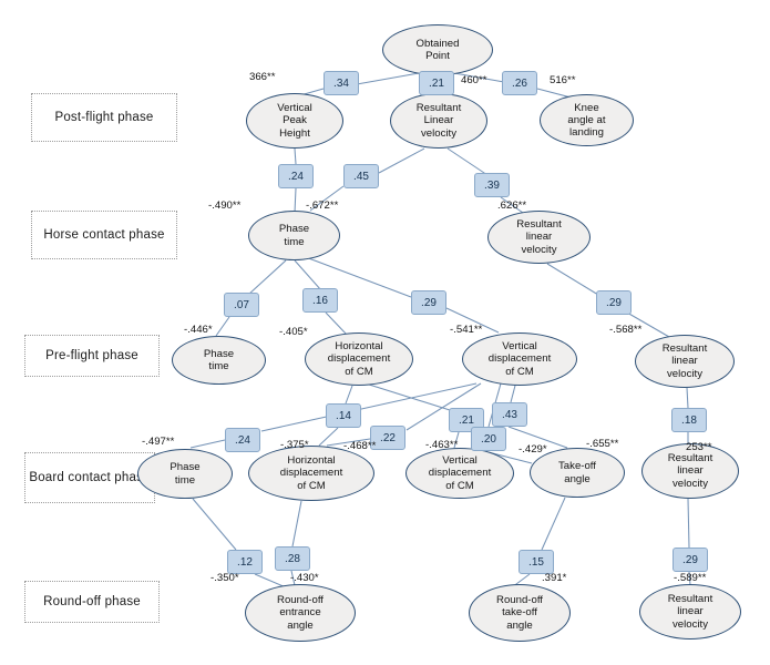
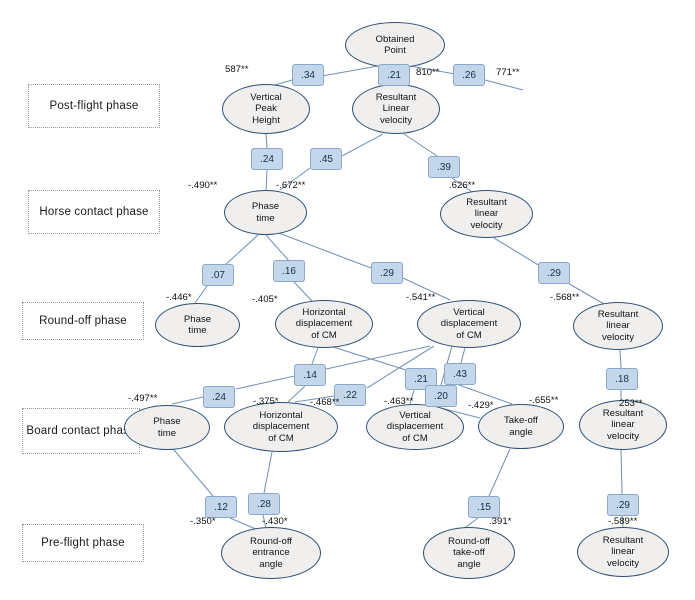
  Post-flight phase
  Horse contact phase
- Pre-flight phase
+ Round-off phase
  Board contact pha
- Round-off phase
+ Pre-flight phase
  Obtained
  Point
  Vertical
  Peak
  Height
  Resultant
  Linear
  velocity
- Knee
- angle at
- landing
  Phase
  time
  Resultant
  linear
  velocity
  Phase
  time
  Horizontal
  displacement
  of CM
  Vertical
  displacement
  of CM
  Resultant
  linear
  velocity
  Phase
  time
  Horizontal
  displacement
  of CM
  Vertical
  displacement
  of CM
  Take-off
  angle
  Resultant
  linear
  velocity
  Round-off
  entrance
  angle
  Round-off
  take-off
  angle
  Resultant
  linear
  velocity
  .34
  .21
  .26
  .24
  .45
  .39
  .07
  .16
  .29
  .29
  .14
  .21
  .43
  .24
  .22
  .20
  .18
  .12
  .28
  .15
  .29
- 366**
+ 587**
- 460**
+ 810**
- 516**
+ 771**
  -.490**
  -.672**
  .626**
  -.446*
  -.405*
  -.541**
  -.568**
  -.497**
  -.375*
  -.468**
  -.463**
  -.429*
  -.655**
  253**
  -.350*
  -.430*
  .391*
  -.589**
